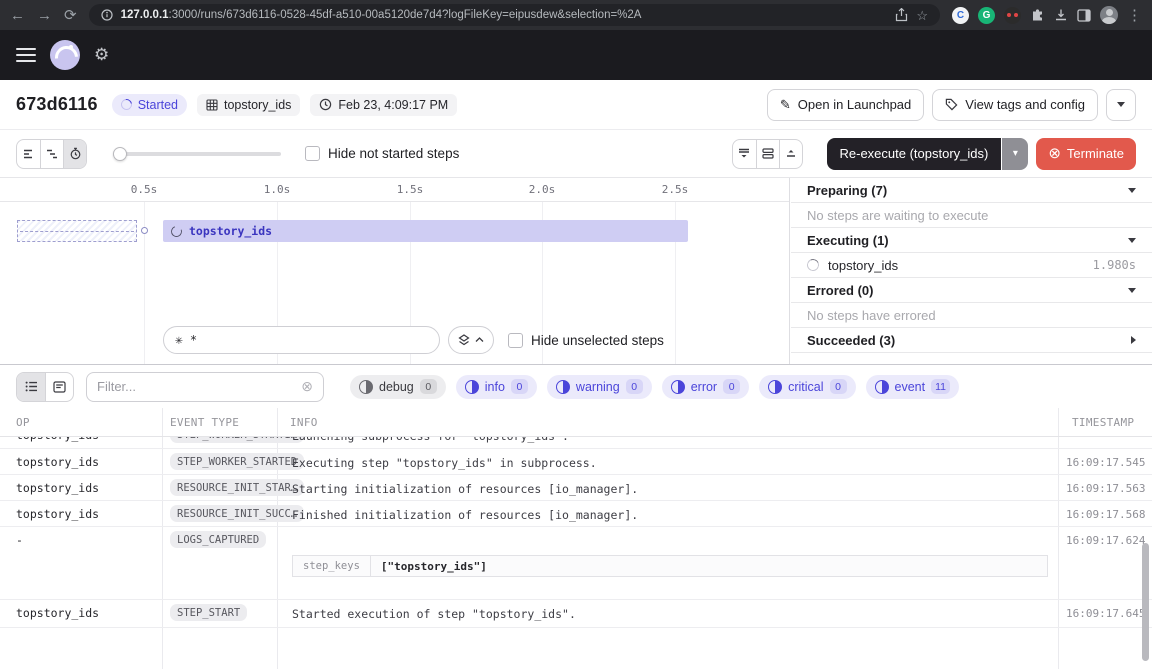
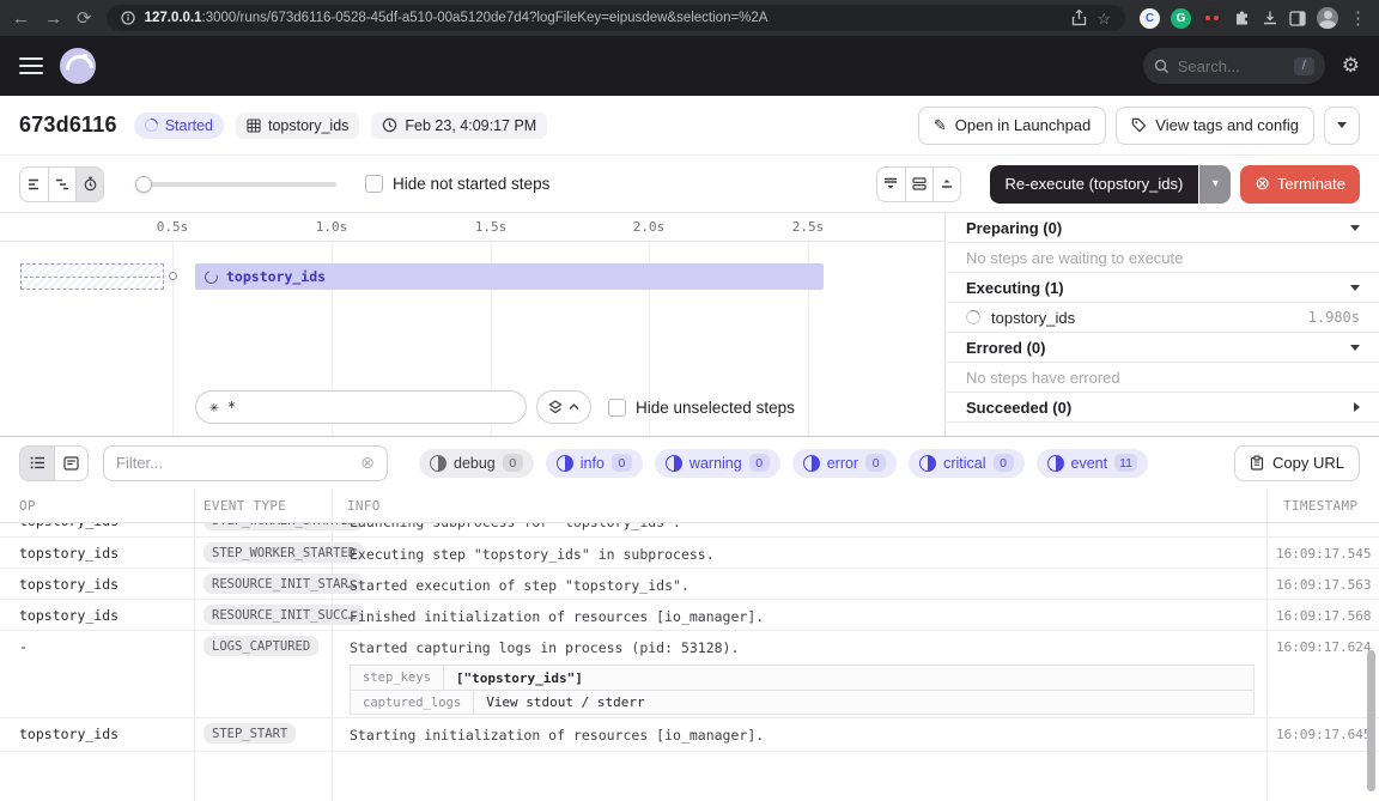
  ←
  →
  ⟳
  127.0.0.1:3000/runs/673d6116-0528-45df-a510-00a5120de7d4?logFileKey=eipusdew&selection=%2A
  ☆
  C
  G
  ⋮
+ Search...
+ /
  ⚙
  673d6116
  Started
  topstory_ids
  Feb 23, 4:09:17 PM
  ✎
  Open in Launchpad
  View tags and config
  Hide not started steps
  Re-execute (topstory_ids)
  ▾
  ⊗
  Terminate
  0.5s
  1.0s
  1.5s
  2.0s
  2.5s
  topstory_ids
  ✳
  *
  Hide unselected steps
- Preparing (7)
+ Preparing (0)
  No steps are waiting to execute
  Executing (1)
  topstory_ids
  1.980s
  Errored (0)
  No steps have errored
- Succeeded (3)
+ Succeeded (0)
  Filter...
  ⊗
  debug
  0
  info
  0
  warning
  0
  error
  0
  critical
  0
  event
  11
+ Copy URL
  OP
  EVENT TYPE
  INFO
  TIMESTAMP
  topstory_ids
  STEP_WORKER_STARTED
  Executing step "topstory_ids" in subprocess.
  16:09:17.545
  topstory_ids
  RESOURCE_INIT_STAR…
- Starting initialization of resources [io_manager].
+ Started execution of step "topstory_ids".
  16:09:17.563
  topstory_ids
  RESOURCE_INIT_SUCC…
  Finished initialization of resources [io_manager].
  16:09:17.568
  -
  LOGS_CAPTURED
+ Started capturing logs in process (pid: 53128).
  16:09:17.624
  step_keys
  ["topstory_ids"]
+ captured_logs
+ View stdout / stderr
  topstory_ids
  STEP_START
- Started execution of step "topstory_ids".
+ Starting initialization of resources [io_manager].
  16:09:17.64
